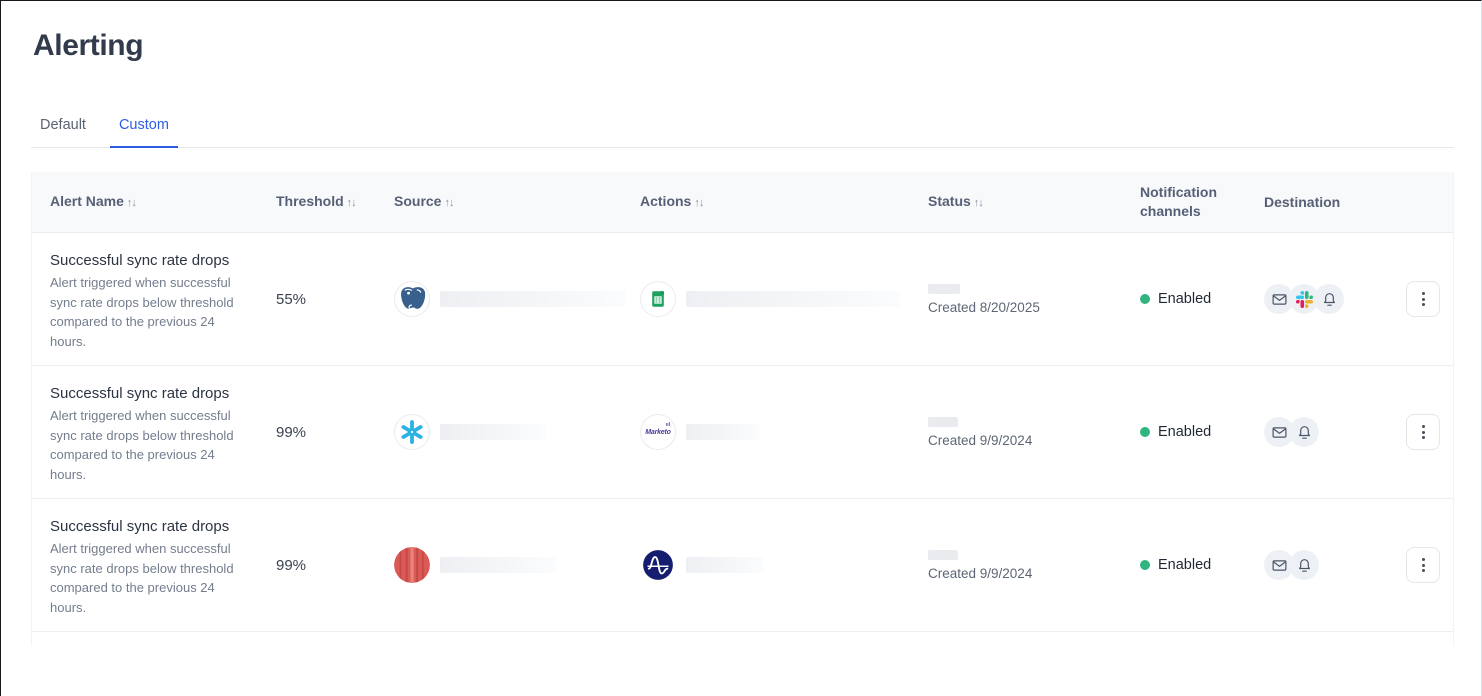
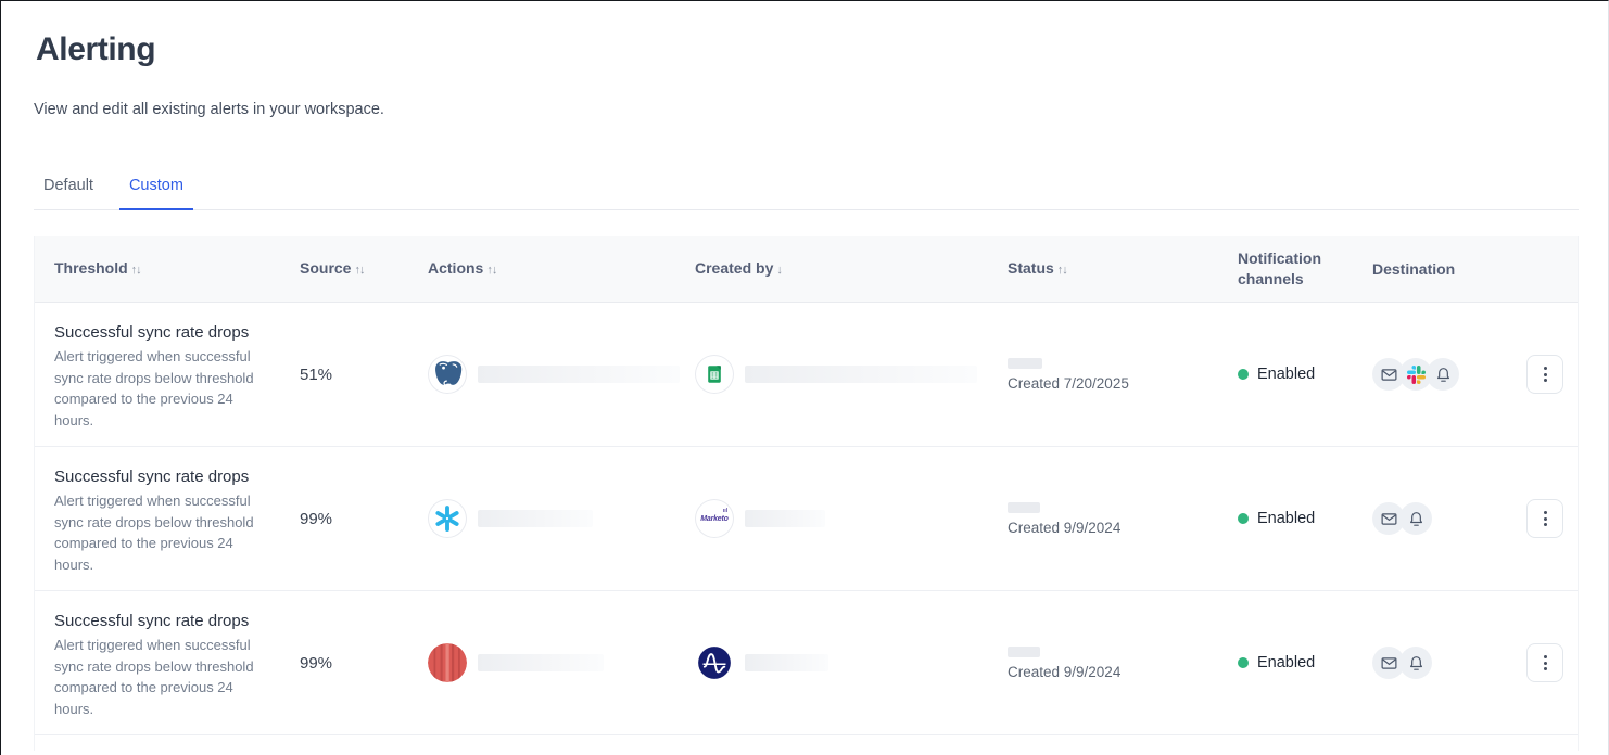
  Alerting
+ View and edit all existing alerts in your workspace.
  Default
  Custom
- Alert Name ↑↓
  Threshold ↑↓
  Source ↑↓
  Actions ↑↓
+ Created by ↓
  Status ↑↓
  Notification channels
  Destination
  Successful sync rate drops
  Alert triggered when successful sync rate drops below threshold compared to the previous 24 hours.
- 55%
+ 51%
- Created 8/20/2025
+ Created 7/20/2025
  Enabled
  Successful sync rate drops
  Alert triggered when successful sync rate drops below threshold compared to the previous 24 hours.
  99%
  Created 9/9/2024
  Enabled
  Successful sync rate drops
  Alert triggered when successful sync rate drops below threshold compared to the previous 24 hours.
  99%
  Created 9/9/2024
  Enabled
